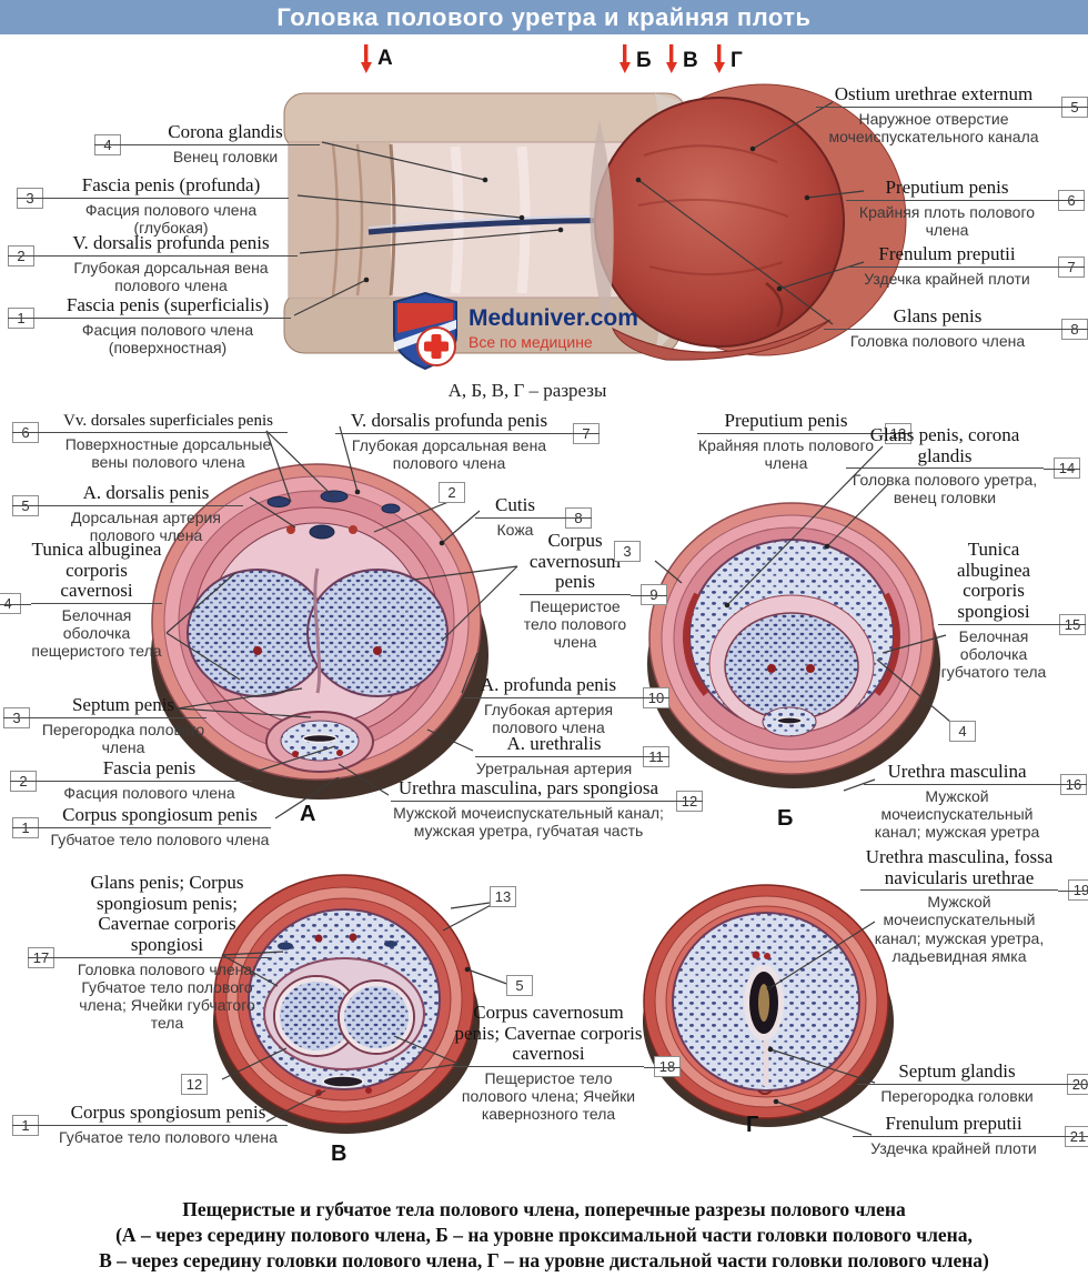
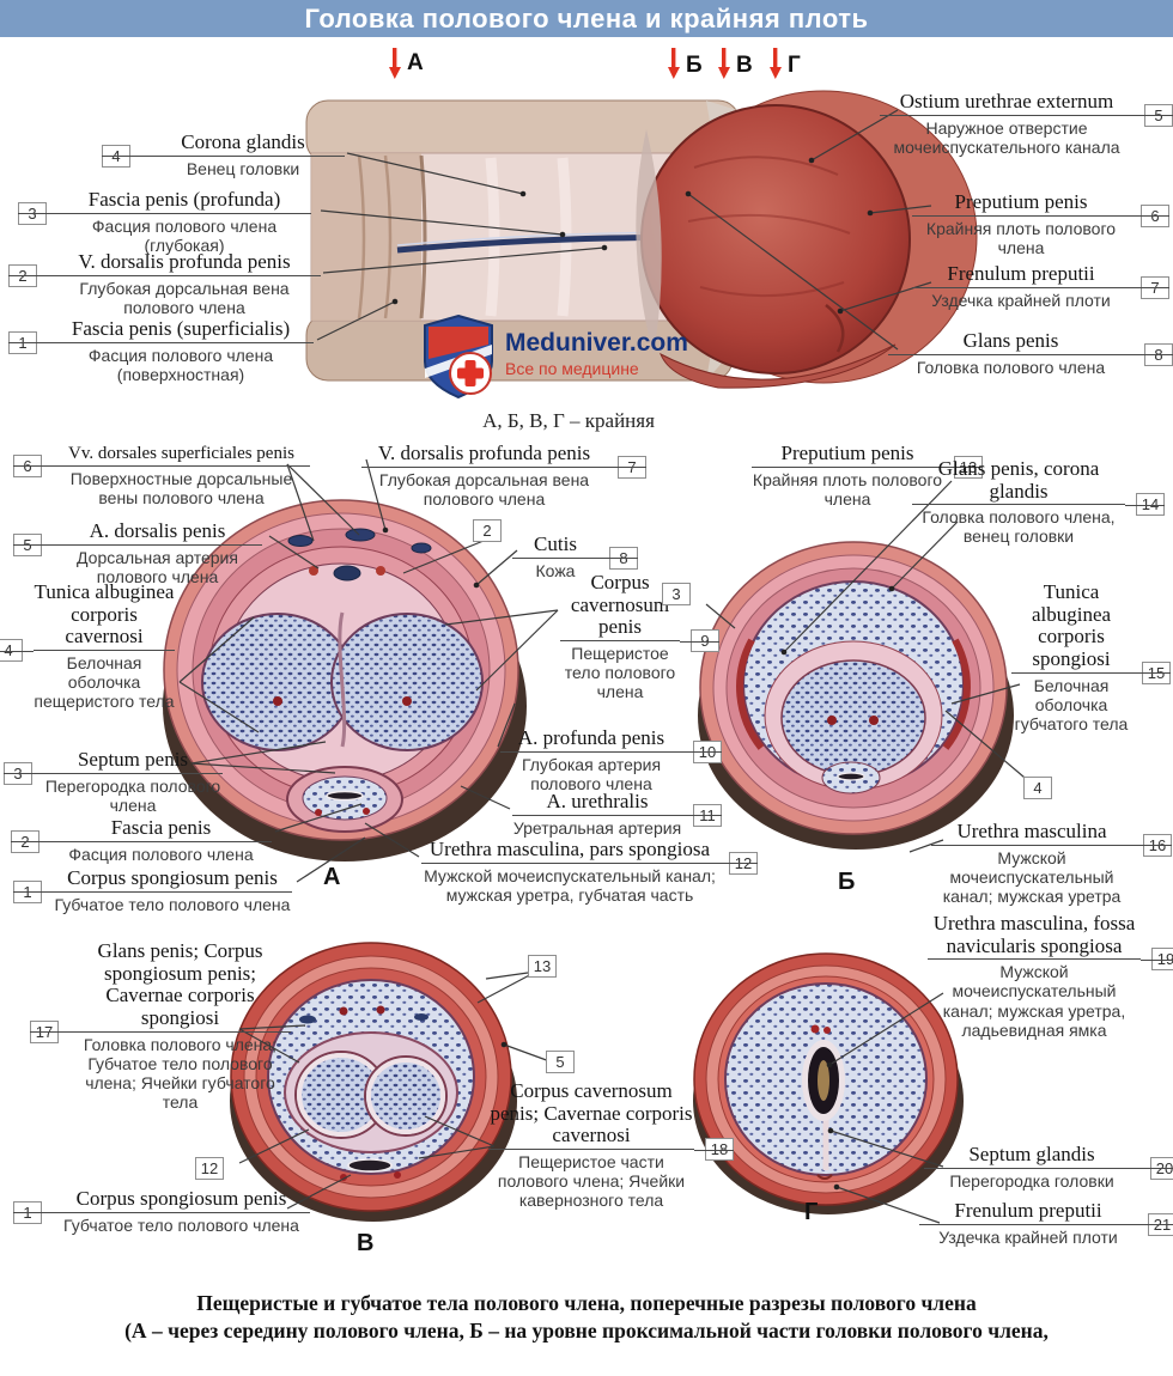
- Головка полового уретра и крайняя плоть
+ Головка полового члена и крайняя плоть
  А
  Б
  В
  Г
  Meduniver.com
  Все по медицине
- А, Б, В, Г – разрезы
+ А, Б, В, Г – крайняя
  Corona glandis
  4
  Венец головки
  Fascia penis (profunda)
  3
  Фасция полового члена (глубокая)
  V. dorsalis profunda penis
  2
  Глубокая дорсальная вена полового члена
  Fascia penis (superficialis)
  1
  Фасция полового члена (поверхностная)
  Ostium urethrae externum
  5
  Наружное отверстие мочеиспускательного канала
  Preputium penis
  6
  Крайняя плоть полового члена
  Frenulum preputii
  7
  Уздечка крайней плоти
  Glans penis
  8
  Головка полового члена
  Vv. dorsales superficiales penis
  6
  Поверхностные дорсальные вены полового члена
  A. dorsalis penis
  5
  Дорсальная артерия полового члена
  Tunica albuginea corporis cavernosi
  4
  Белочная оболочка пещеристого тела
  Septum penis
  3
  Перегородка полового члена
  Fascia penis
  2
  Фасция полового члена
  Corpus spongiosum penis
  1
  Губчатое тело полового члена
  V. dorsalis profunda penis
  7
  Глубокая дорсальная вена полового члена
  Cutis
  8
  Кожа
  Corpus cavernosu penis
  9
  Пещеристое тело полового члена
  A. profunda penis
  10
  Глубокая артерия полового члена
  A. urethralis
  11
  Уретральная артерия
  Urethra masculina, pars spongiosa
  12
  Мужской мочеиспускательный канал; мужская уретра, губчатая часть
  Preputium penis
  13
  Крайняя плоть полового члена
  Glans penis, corona glandis
  14
- Головка полового уретра, венец головки
+ Головка полового члена, венец головки
  Tunica albuginea corporis spongiosi
  15
  Белочная оболочка губчатого тела
  Urethra masculina
  16
  Мужской мочеиспускательный канал; мужская уретра
  Glans penis; Corpus spongiosum penis; Cavernae corporis spongiosi
  17
  Головка полового члена; Губчатое тело полового члена; Ячейки губчатого тела
  Corpus cavernosum penis; Cavernae corporis cavernosi
  18
- Пещеристое тело полового члена; Ячейки кавернозного тела
+ Пещеристое части полового члена; Ячейки кавернозного тела
  Corpus spongiosum penis
  1
  Губчатое тело полового члена
- Urethra masculina, fossa navicularis urethrae
+ Urethra masculina, fossa navicularis spongiosa
  19
  Мужской мочеиспускательный канал; мужская уретра, ладьевидная ямка
  Septum glandis
  20
  Перегородка головки
  Frenulum preputii
  21
  Уздечка крайней плоти
  2
  3
  4
  13
  5
  12
  А
  Б
  В
  Г
  Пещеристые и губчатое тела полового члена, поперечные разрезы полового члена
  (А – через середину полового члена, Б – на уровне проксимальной части головки полового члена,
- В – через середину головки полового члена, Г – на уровне дистальной части головки полового члена)
